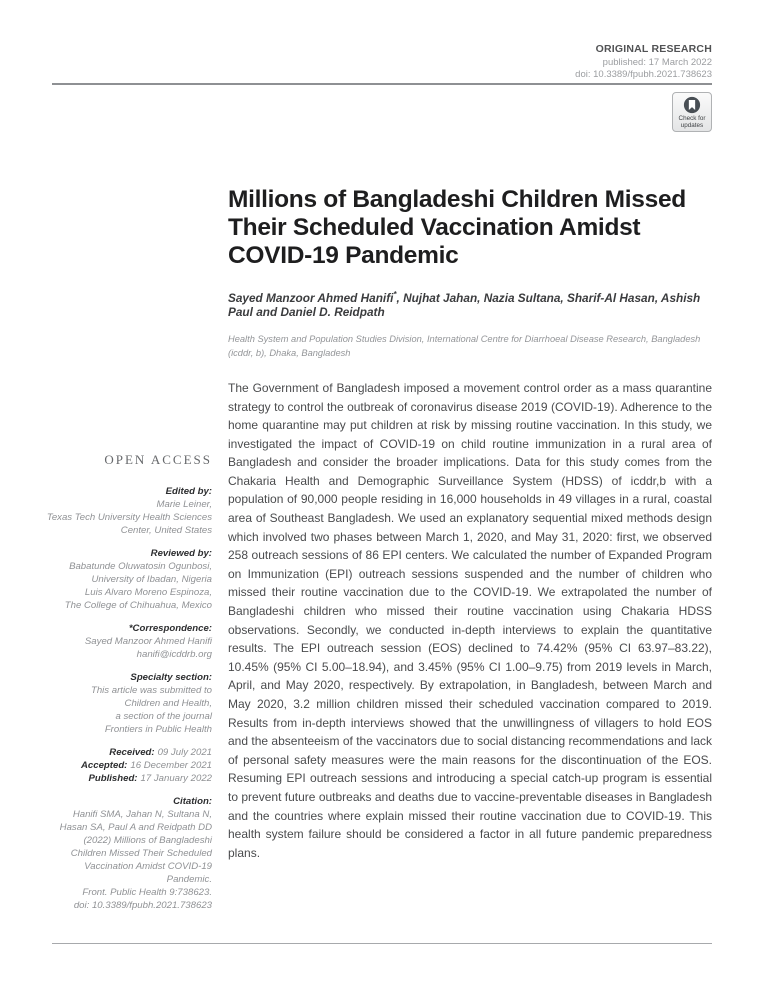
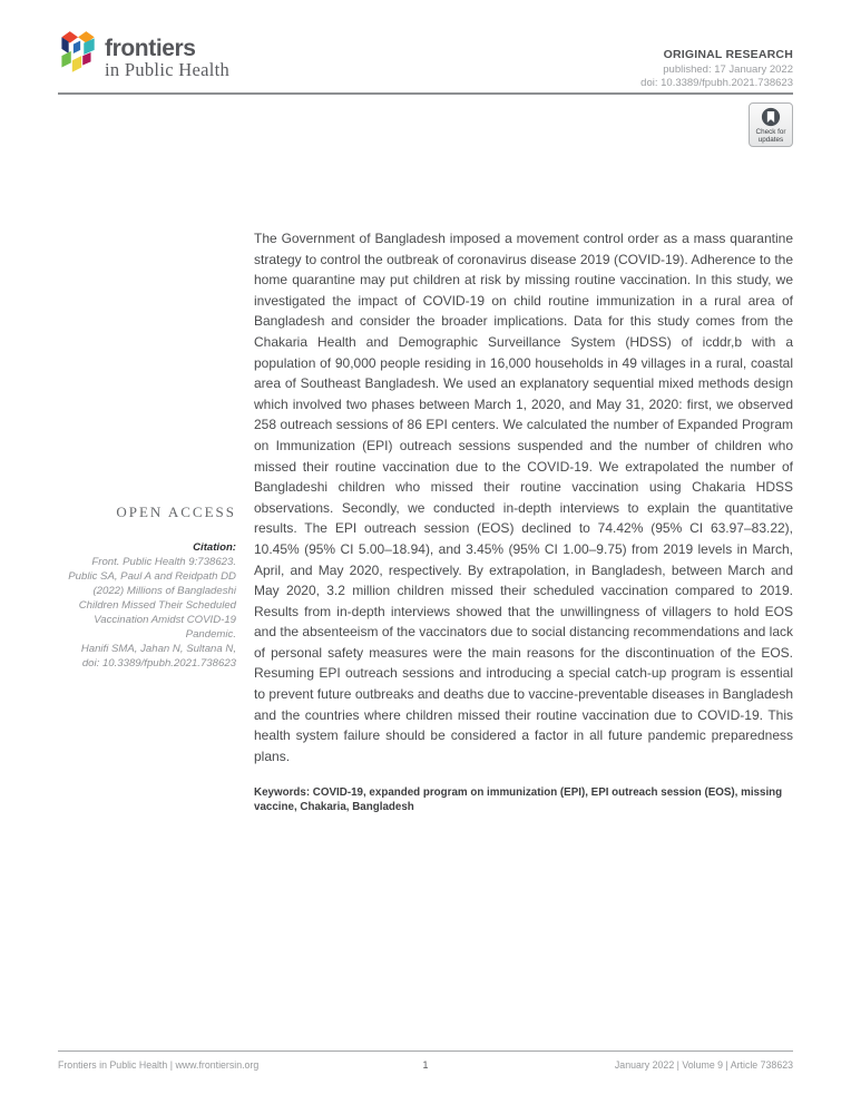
+ frontiers
+ in Public Health
  ORIGINAL RESEARCH
- published: 17 March 2022
+ published: 17 January 2022
  doi: 10.3389/fpubh.2021.738623
  OPEN ACCESS
- Edited by:
- Marie Leiner,
- Texas Tech University Health Sciences
- Center, United States
- Reviewed by:
- Babatunde Oluwatosin Ogunbosi,
- University of Ibadan, Nigeria
- Luis Alvaro Moreno Espinoza,
- The College of Chihuahua, Mexico
- *Correspondence:
- Sayed Manzoor Ahmed Hanifi
- hanifi@icddrb.org
- Specialty section:
- This article was submitted to
- Children and Health,
- a section of the journal
- Frontiers in Public Health
- Received: 09 July 2021
- Accepted: 16 December 2021
- Published: 17 January 2022
  Citation:
- Hanifi SMA, Jahan N, Sultana N,
+ Front. Public Health 9:738623.
- Hasan SA, Paul A and Reidpath DD
+ Public SA, Paul A and Reidpath DD
  (2022) Millions of Bangladeshi
  Children Missed Their Scheduled
  Vaccination Amidst COVID-19
  Pandemic.
- Front. Public Health 9:738623.
+ Hanifi SMA, Jahan N, Sultana N,
  doi: 10.3389/fpubh.2021.738623
- Millions of Bangladeshi Children Missed Their Scheduled Vaccination Amidst COVID-19 Pandemic
- Sayed Manzoor Ahmed Hanifi*, Nujhat Jahan, Nazia Sultana, Sharif-Al Hasan, Ashish Paul and Daniel D. Reidpath
- Health System and Population Studies Division, International Centre for Diarrhoeal Disease Research, Bangladesh (icddr, b), Dhaka, Bangladesh
- The Government of Bangladesh imposed a movement control order as a mass quarantine strategy to control the outbreak of coronavirus disease 2019 (COVID-19). Adherence to the home quarantine may put children at risk by missing routine vaccination. In this study, we investigated the impact of COVID-19 on child routine immunization in a rural area of Bangladesh and consider the broader implications. Data for this study comes from the Chakaria Health and Demographic Surveillance System (HDSS) of icddr,b with a population of 90,000 people residing in 16,000 households in 49 villages in a rural, coastal area of Southeast Bangladesh. We used an explanatory sequential mixed methods design which involved two phases between March 1, 2020, and May 31, 2020: first, we observed 258 outreach sessions of 86 EPI centers. We calculated the number of Expanded Program on Immunization (EPI) outreach sessions suspended and the number of children who missed their routine vaccination due to the COVID-19. We extrapolated the number of Bangladeshi children who missed their routine vaccination using Chakaria HDSS observations. Secondly, we conducted in-depth interviews to explain the quantitative results. The EPI outreach session (EOS) declined to 74.42% (95% CI 63.97–83.22), 10.45% (95% CI 5.00–18.94), and 3.45% (95% CI 1.00–9.75) from 2019 levels in March, April, and May 2020, respectively. By extrapolation, in Bangladesh, between March and May 2020, 3.2 million children missed their scheduled vaccination compared to 2019. Results from in-depth interviews showed that the unwillingness of villagers to hold EOS and the absenteeism of the vaccinators due to social distancing recommendations and lack of personal safety measures were the main reasons for the discontinuation of the EOS. Resuming EPI outreach sessions and introducing a special catch-up program is essential to prevent future outbreaks and deaths due to vaccine-preventable diseases in Bangladesh and the countries where explain missed their routine vaccination due to COVID-19. This health system failure should be considered a factor in all future pandemic preparedness plans.
+ The Government of Bangladesh imposed a movement control order as a mass quarantine strategy to control the outbreak of coronavirus disease 2019 (COVID-19). Adherence to the home quarantine may put children at risk by missing routine vaccination. In this study, we investigated the impact of COVID-19 on child routine immunization in a rural area of Bangladesh and consider the broader implications. Data for this study comes from the Chakaria Health and Demographic Surveillance System (HDSS) of icddr,b with a population of 90,000 people residing in 16,000 households in 49 villages in a rural, coastal area of Southeast Bangladesh. We used an explanatory sequential mixed methods design which involved two phases between March 1, 2020, and May 31, 2020: first, we observed 258 outreach sessions of 86 EPI centers. We calculated the number of Expanded Program on Immunization (EPI) outreach sessions suspended and the number of children who missed their routine vaccination due to the COVID-19. We extrapolated the number of Bangladeshi children who missed their routine vaccination using Chakaria HDSS observations. Secondly, we conducted in-depth interviews to explain the quantitative results. The EPI outreach session (EOS) declined to 74.42% (95% CI 63.97–83.22), 10.45% (95% CI 5.00–18.94), and 3.45% (95% CI 1.00–9.75) from 2019 levels in March, April, and May 2020, respectively. By extrapolation, in Bangladesh, between March and May 2020, 3.2 million children missed their scheduled vaccination compared to 2019. Results from in-depth interviews showed that the unwillingness of villagers to hold EOS and the absenteeism of the vaccinators due to social distancing recommendations and lack of personal safety measures were the main reasons for the discontinuation of the EOS. Resuming EPI outreach sessions and introducing a special catch-up program is essential to prevent future outbreaks and deaths due to vaccine-preventable diseases in Bangladesh and the countries where children missed their routine vaccination due to COVID-19. This health system failure should be considered a factor in all future pandemic preparedness plans.
+ Keywords: COVID-19, expanded program on immunization (EPI), EPI outreach session (EOS), missing vaccine, Chakaria, Bangladesh
+ Frontiers in Public Health | www.frontiersin.org
+ 1
+ January 2022 | Volume 9 | Article 738623
